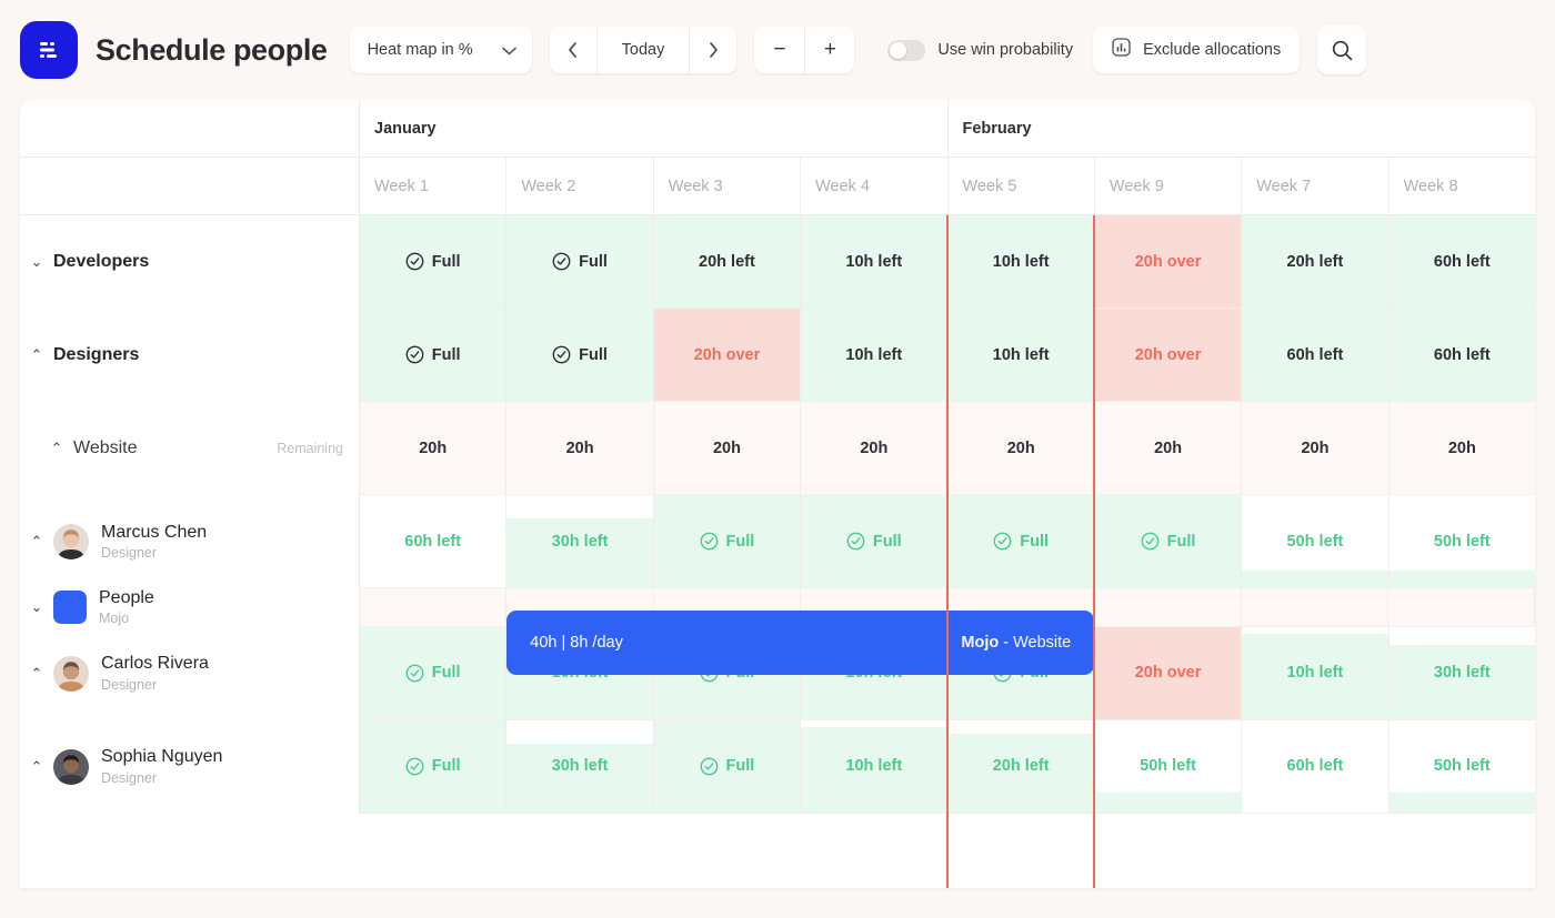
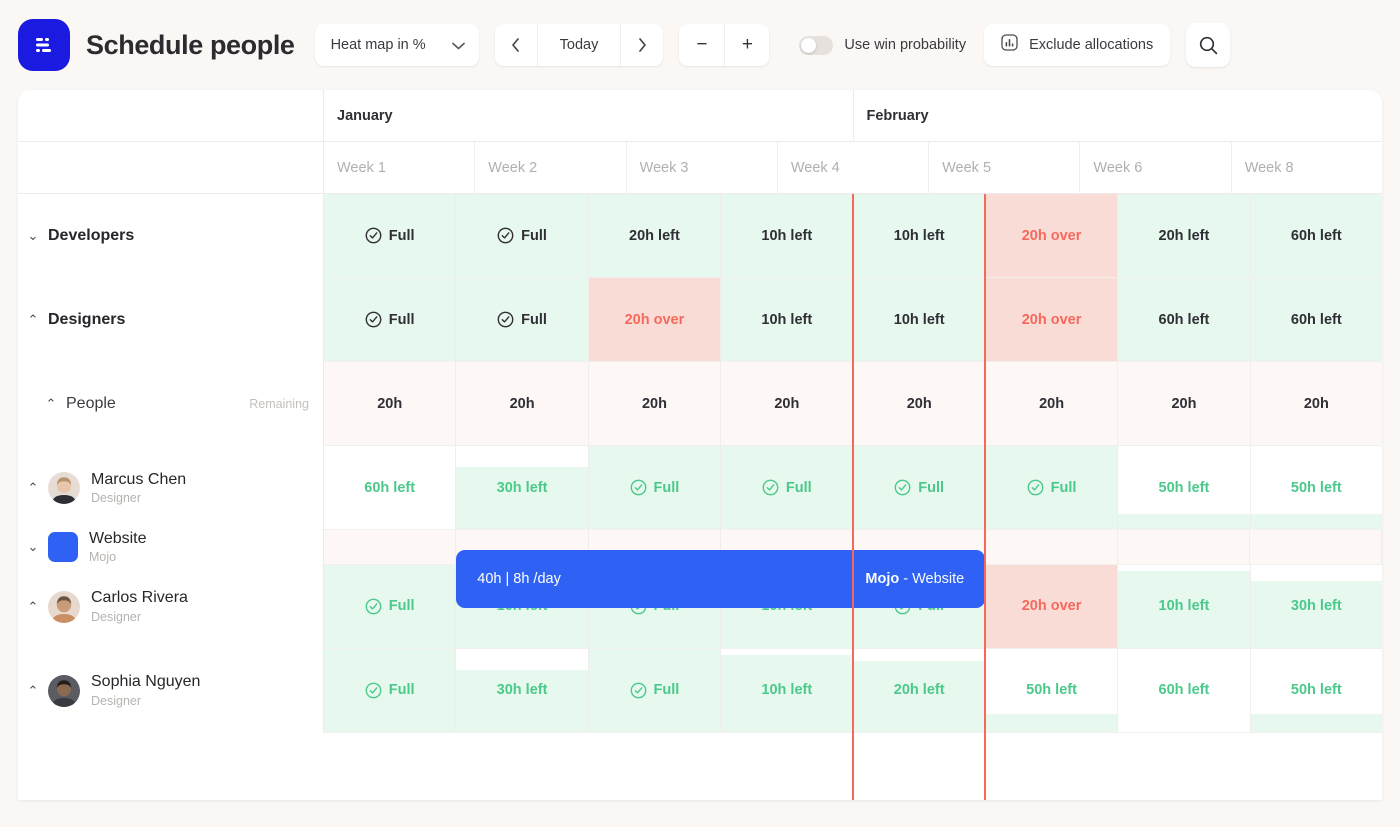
  Schedule people
  Heat map in %
  Today
  −
  +
  Use win probability
  Exclude allocations
  January
  February
  Week 1
  Week 2
  Week 3
  Week 4
  Week 5
- Week 9
+ Week 6
- Week 7
  Week 8
  ⌄
  Developers
  Full
  Full
  20h left
  10h left
  10h left
  20h over
  20h left
  60h left
  ⌃
  Designers
  Full
  Full
  20h over
  10h left
  10h left
  20h over
  60h left
  60h left
  ⌃
- Website
+ People
  Remaining
  20h
  20h
  20h
  20h
  20h
  20h
  20h
  20h
  ⌃
  Marcus Chen
  Designer
  60h left
  30h left
  Full
  Full
  Full
  Full
  50h left
  50h left
  ⌄
- People
+ Website
  Mojo
  40h | 8h /day
  Mojo - Website
  ⌃
  Carlos Rivera
  Designer
  Full
  20h over
  10h left
  30h left
  ⌃
  Sophia Nguyen
  Designer
  Full
  30h left
  Full
  10h left
  20h left
  50h left
  60h left
  50h left
